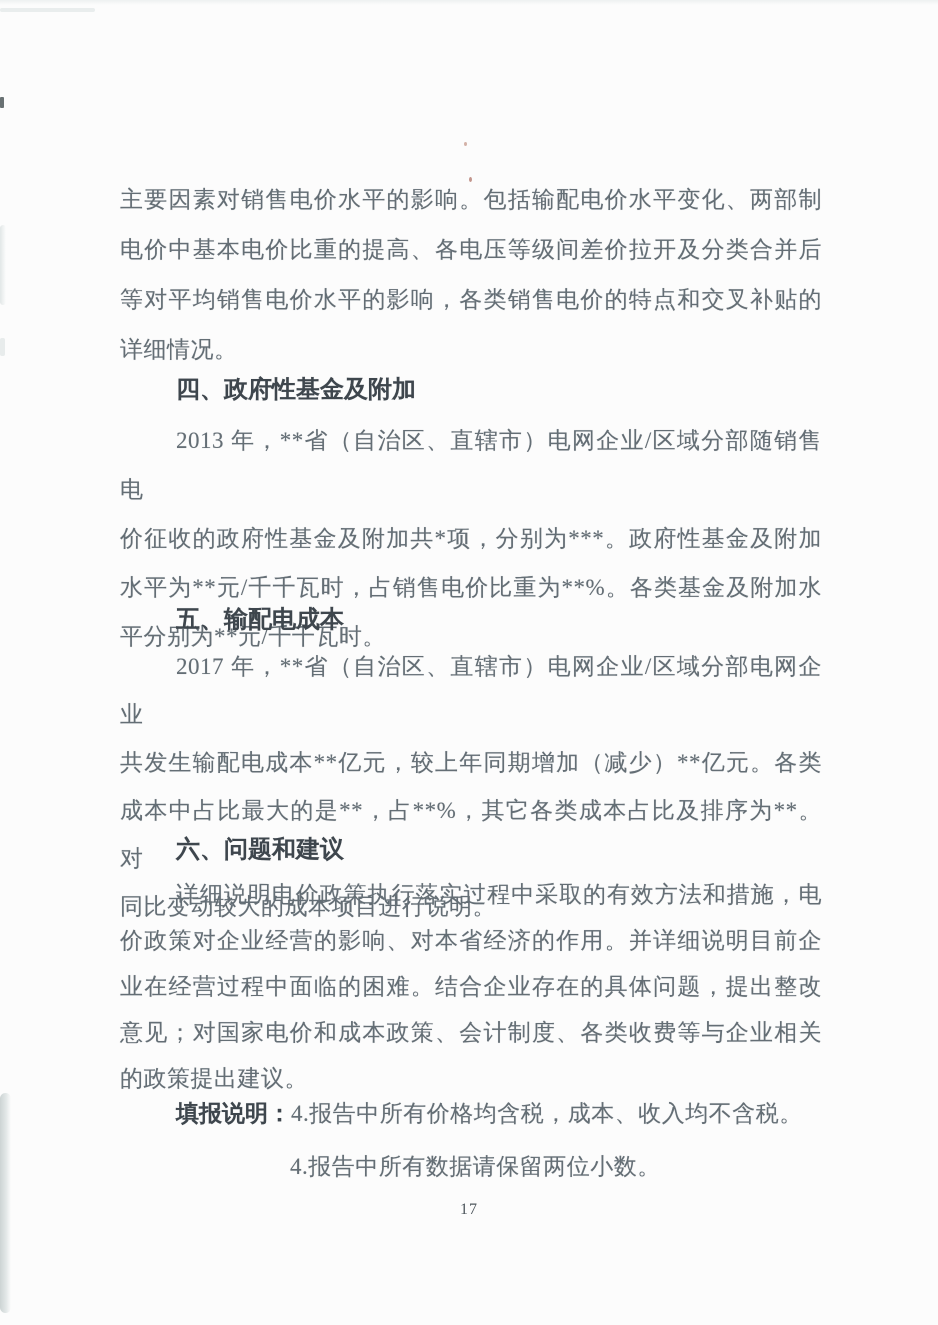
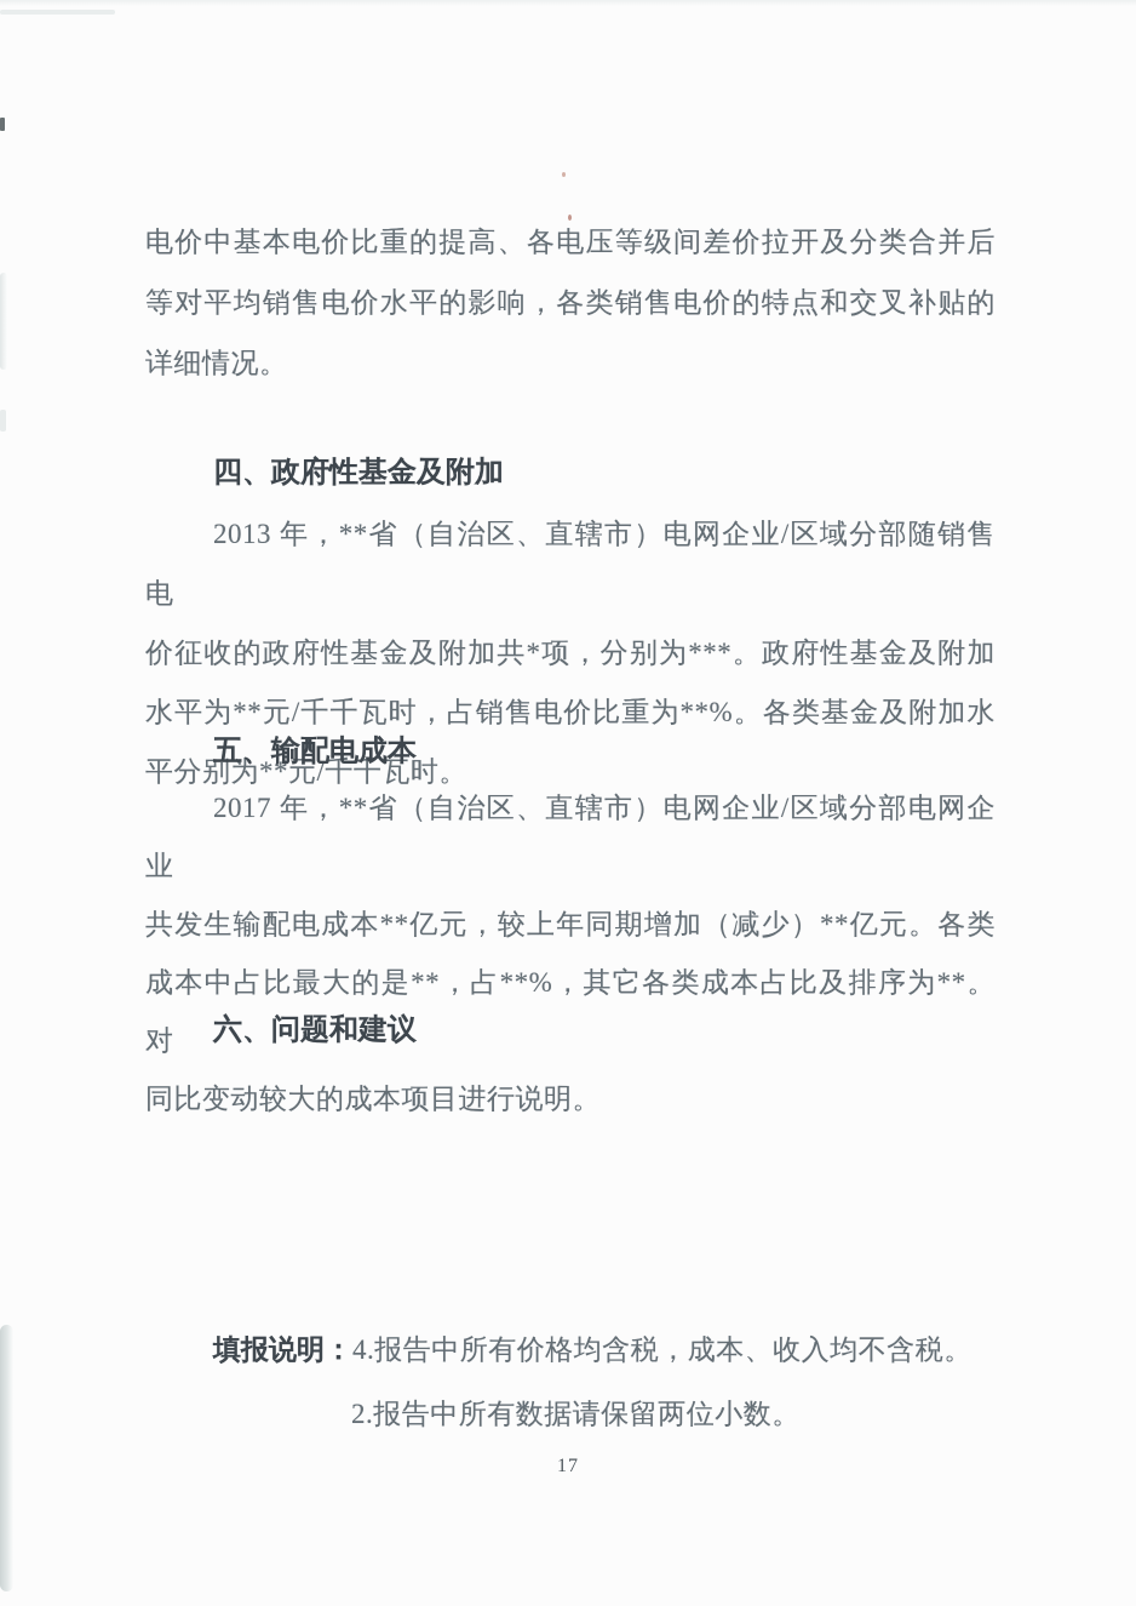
- 主要因素对销售电价水平的影响。包括输配电价水平变化、两部制
  电价中基本电价比重的提高、各电压等级间差价拉开及分类合并后
  等对平均销售电价水平的影响，各类销售电价的特点和交叉补贴的
  详细情况。
  四、政府性基金及附加
  2013 年，**省（自治区、直辖市）电网企业/区域分部随销售电
  价征收的政府性基金及附加共*项，分别为***。政府性基金及附加
  水平为**元/千千瓦时，占销售电价比重为**%。各类基金及附加水
  平分别为**元/千千瓦时。
  五、输配电成本
  2017 年，**省（自治区、直辖市）电网企业/区域分部电网企业
  共发生输配电成本**亿元，较上年同期增加（减少）**亿元。各类
  成本中占比最大的是**，占**%，其它各类成本占比及排序为**。对
  同比变动较大的成本项目进行说明。
  六、问题和建议
- 详细说明电价政策执行落实过程中采取的有效方法和措施，电
- 价政策对企业经营的影响、对本省经济的作用。并详细说明目前企
- 业在经营过程中面临的困难。结合企业存在的具体问题，提出整改
- 意见；对国家电价和成本政策、会计制度、各类收费等与企业相关
- 的政策提出建议。
  填报说明：4.报告中所有价格均含税，成本、收入均不含税。
- 4.报告中所有数据请保留两位小数。
+ 2.报告中所有数据请保留两位小数。
  17
